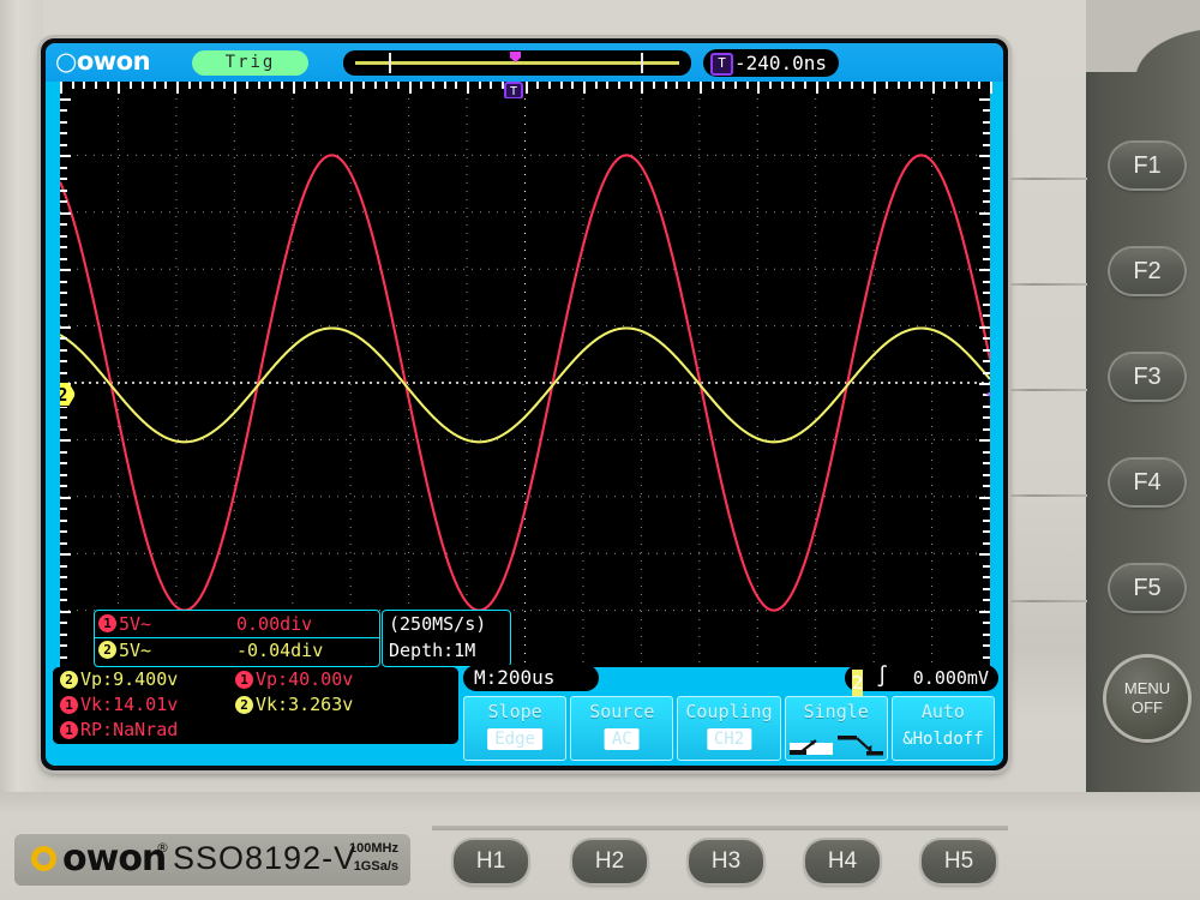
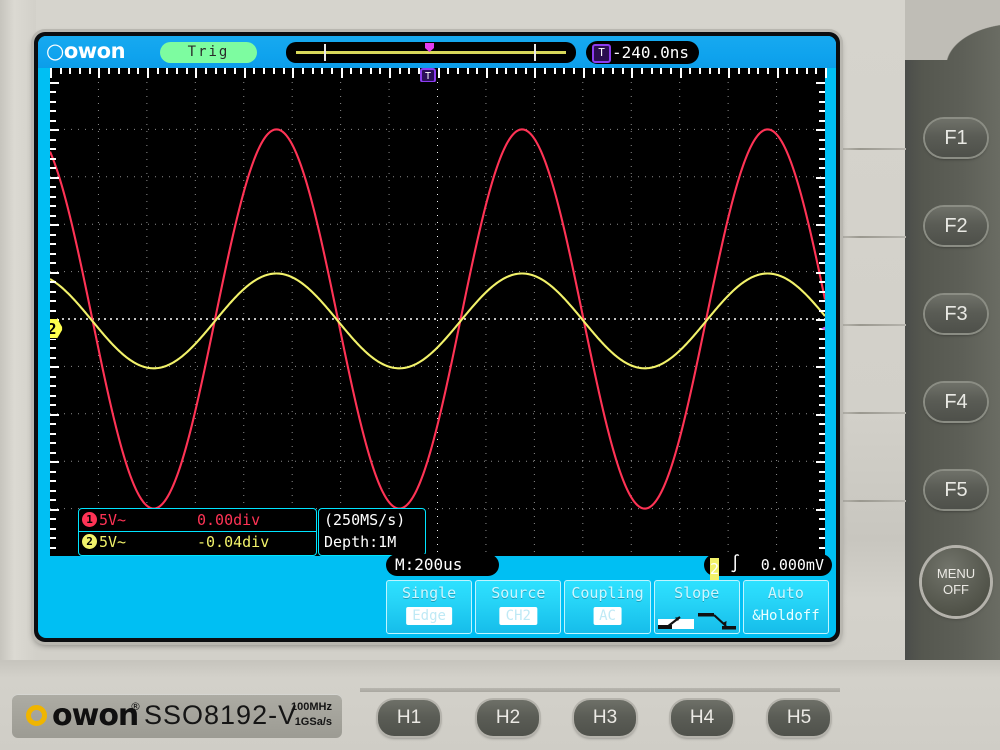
  ○owon
  Trig
  T -240.0ns
  T
  2
  1
  5V~
  0.00div
  2
  5V~
  -0.04div
  (250MS/s)
  Depth:1M
- 2 Vp:9.400v
- 1 Vp:40.00v
- 1 Vk:14.01v
- 2 Vk:3.263v
- 1 RP:NaNrad
  M:200us
  2
  ∫
  0.000mV
- Slope
+ Single
  Edge
  Source
- AC
+ CH2
  Coupling
- CH2
+ AC
- Single
+ Slope
  Auto
  &Holdoff
  F1
  F2
  F3
  F4
  F5
  MENU
  OFF
  owon
  ®
  SSO8192-V
  100MHz
  1GSa/s
  H1
  H2
  H3
  H4
  H5
